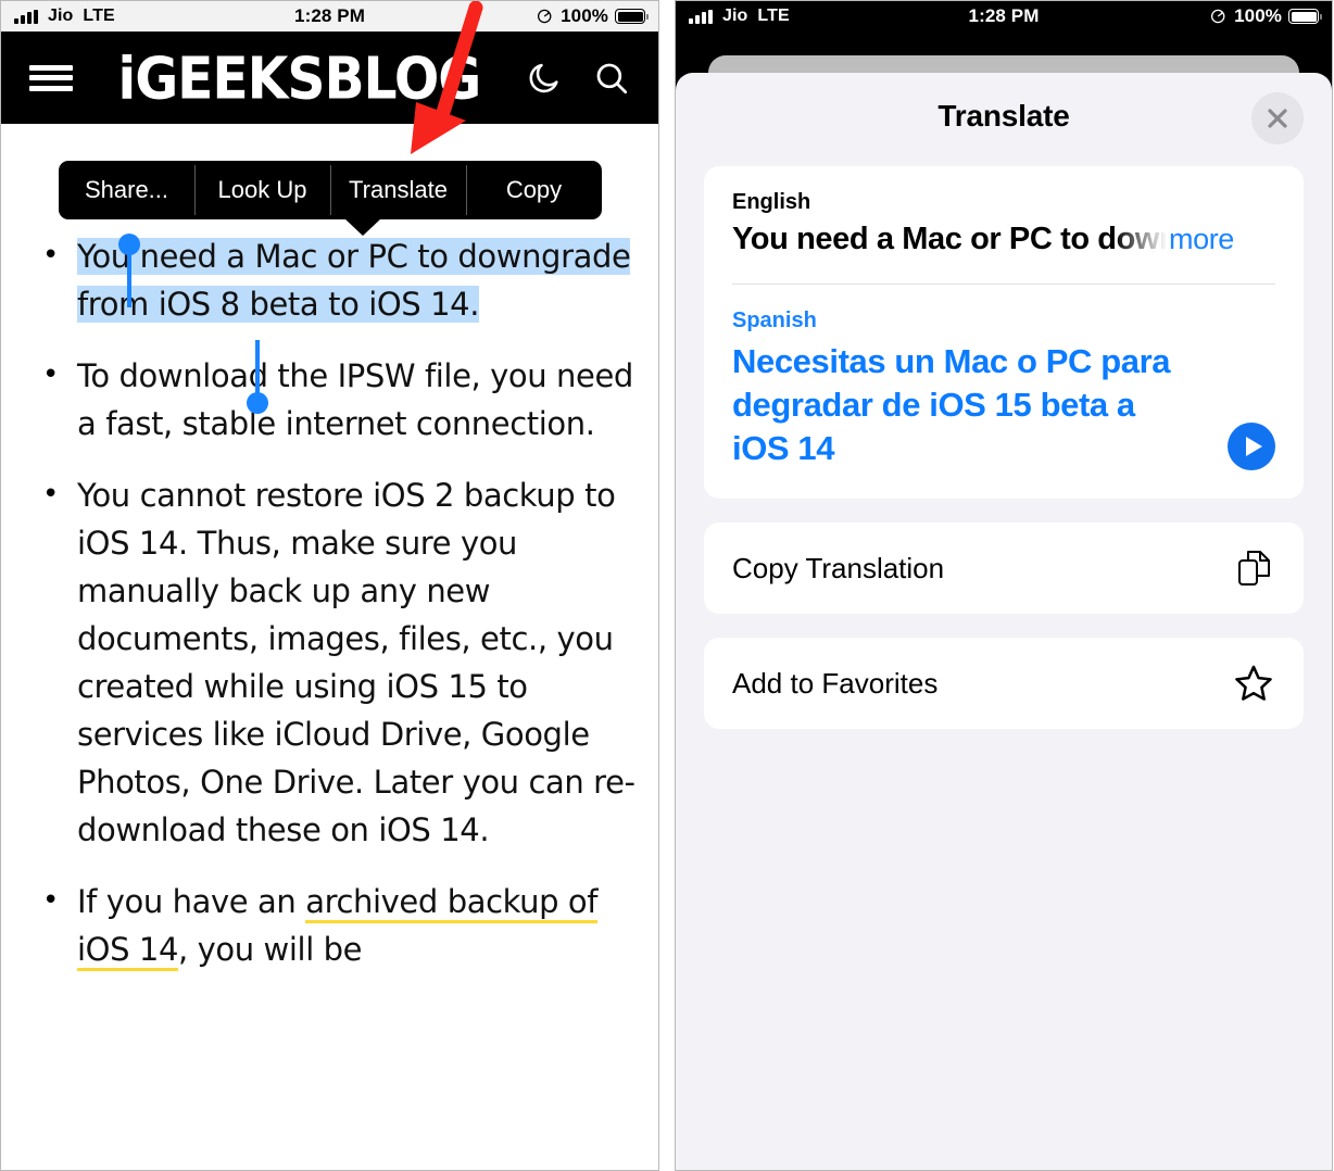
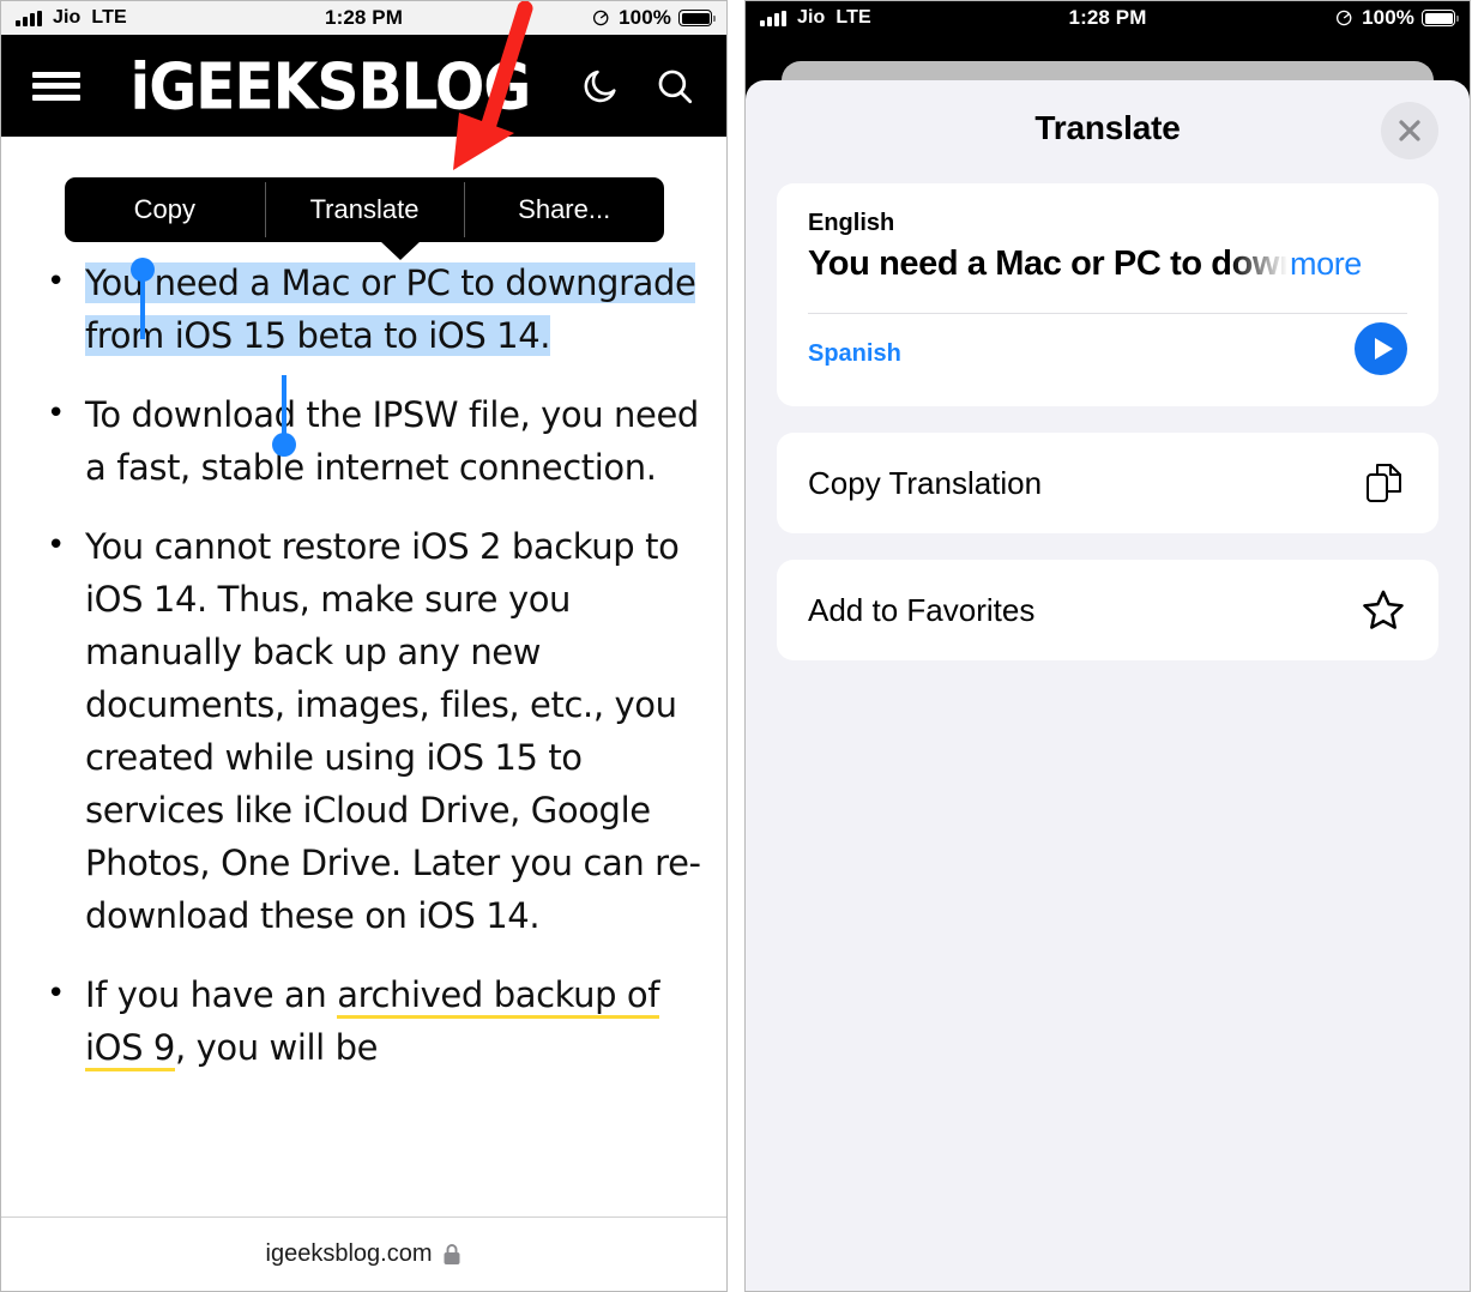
  Jio
  LTE
  1:28 PM
  100%
  iGEEKSBLO
- Share...
+ Copy
- Look Up
  Translate
- Copy
+ Share...
- You need a Mac or PC to downgrade from iOS 8 beta to iOS 14.
+ You need a Mac or PC to downgrade from iOS 15 beta to iOS 14.
  To downloa the IPSW file, you need a fast, stable internet connection.
  You cannot restore iOS 2 backup to iOS 14. Thus, make sure you manually back up any new documents, images, files, etc., you created while using iOS 15 to services like iCloud Drive, Google Photos, One Drive. Later you can re-download these on iOS 14.
- If you have an archived backup of iOS 14, you will be
+ If you have an archived backup of iOS 9, you will be
+ igeeksblog.com
  Jio
  LTE
  1:28 PM
  100%
  Translate
  English
  You need a Mac or PC to dow
  more
  Spanish
- Necesitas un Mac o PC para degradar de iOS 15 beta a iOS 14
  Copy Translation
  Add to Favorites
